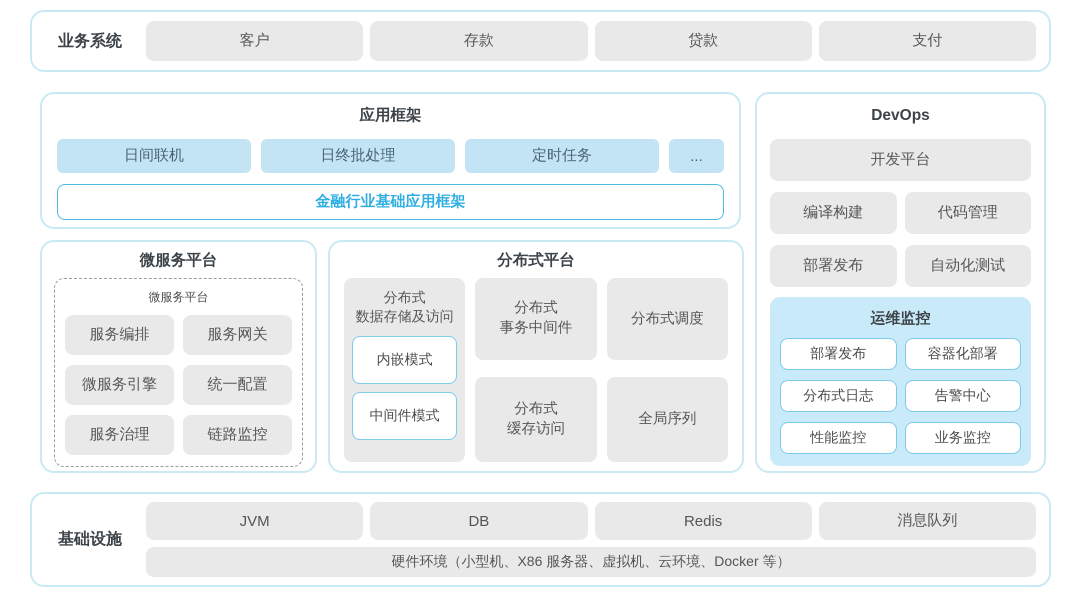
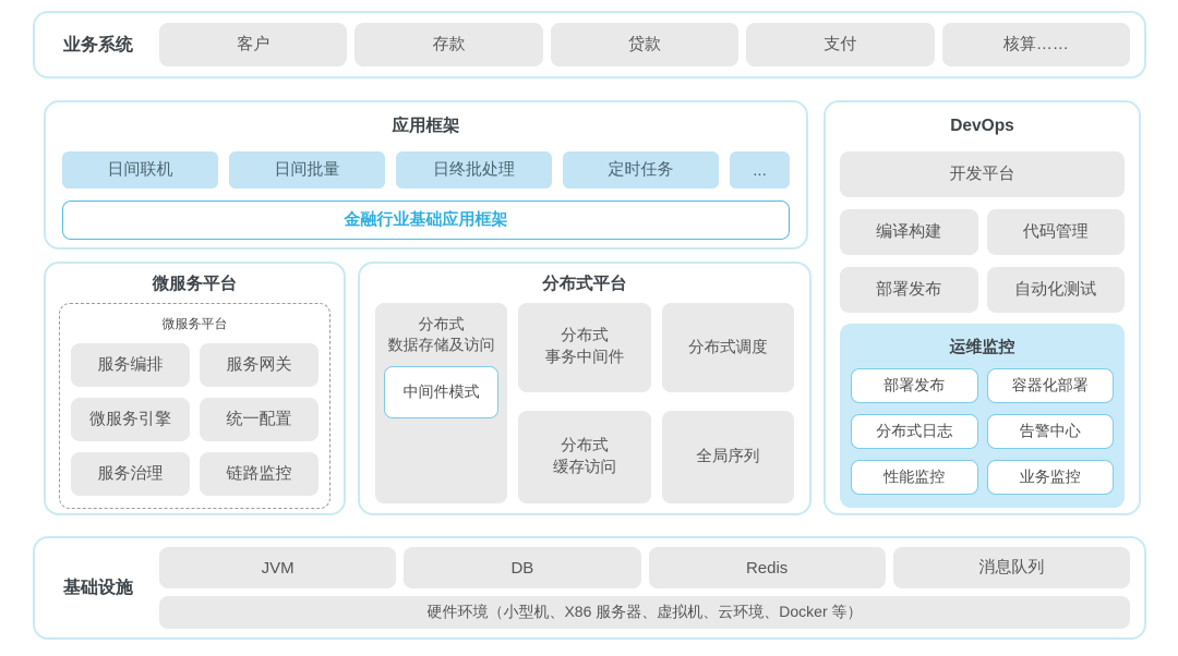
  业务系统
  客户
  存款
  贷款
  支付
+ 核算……
  应用框架
  日间联机
+ 日间批量
  日终批处理
  定时任务
  ...
  金融行业基础应用框架
  DevOps
  开发平台
  编译构建
  代码管理
  部署发布
  自动化测试
  运维监控
  部署发布
  容器化部署
  分布式日志
  告警中心
  性能监控
  业务监控
  微服务平台
  微服务平台
  服务编排
  服务网关
  微服务引擎
  统一配置
  服务治理
  链路监控
  分布式平台
  分布式
  数据存储及访问
- 内嵌模式
  中间件模式
  分布式
  事务中间件
  分布式
  缓存访问
  分布式调度
  全局序列
  基础设施
  JVM
  DB
  Redis
  消息队列
  硬件环境（小型机、X86 服务器、虚拟机、云环境、Docker 等）
